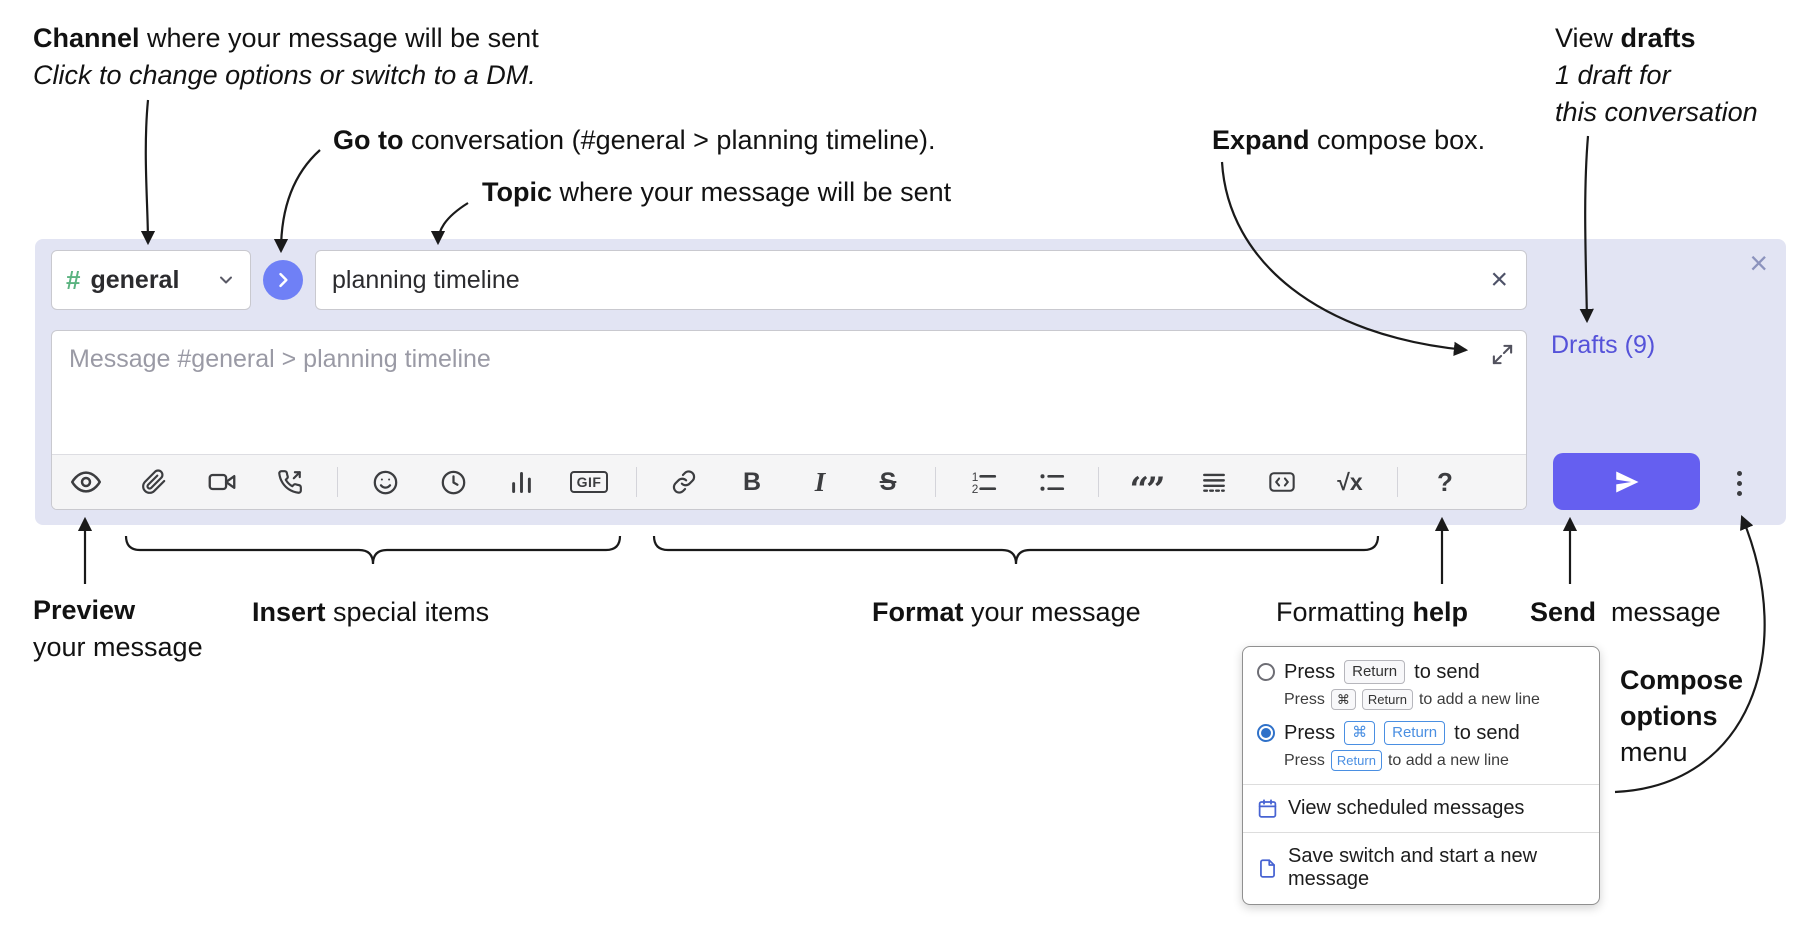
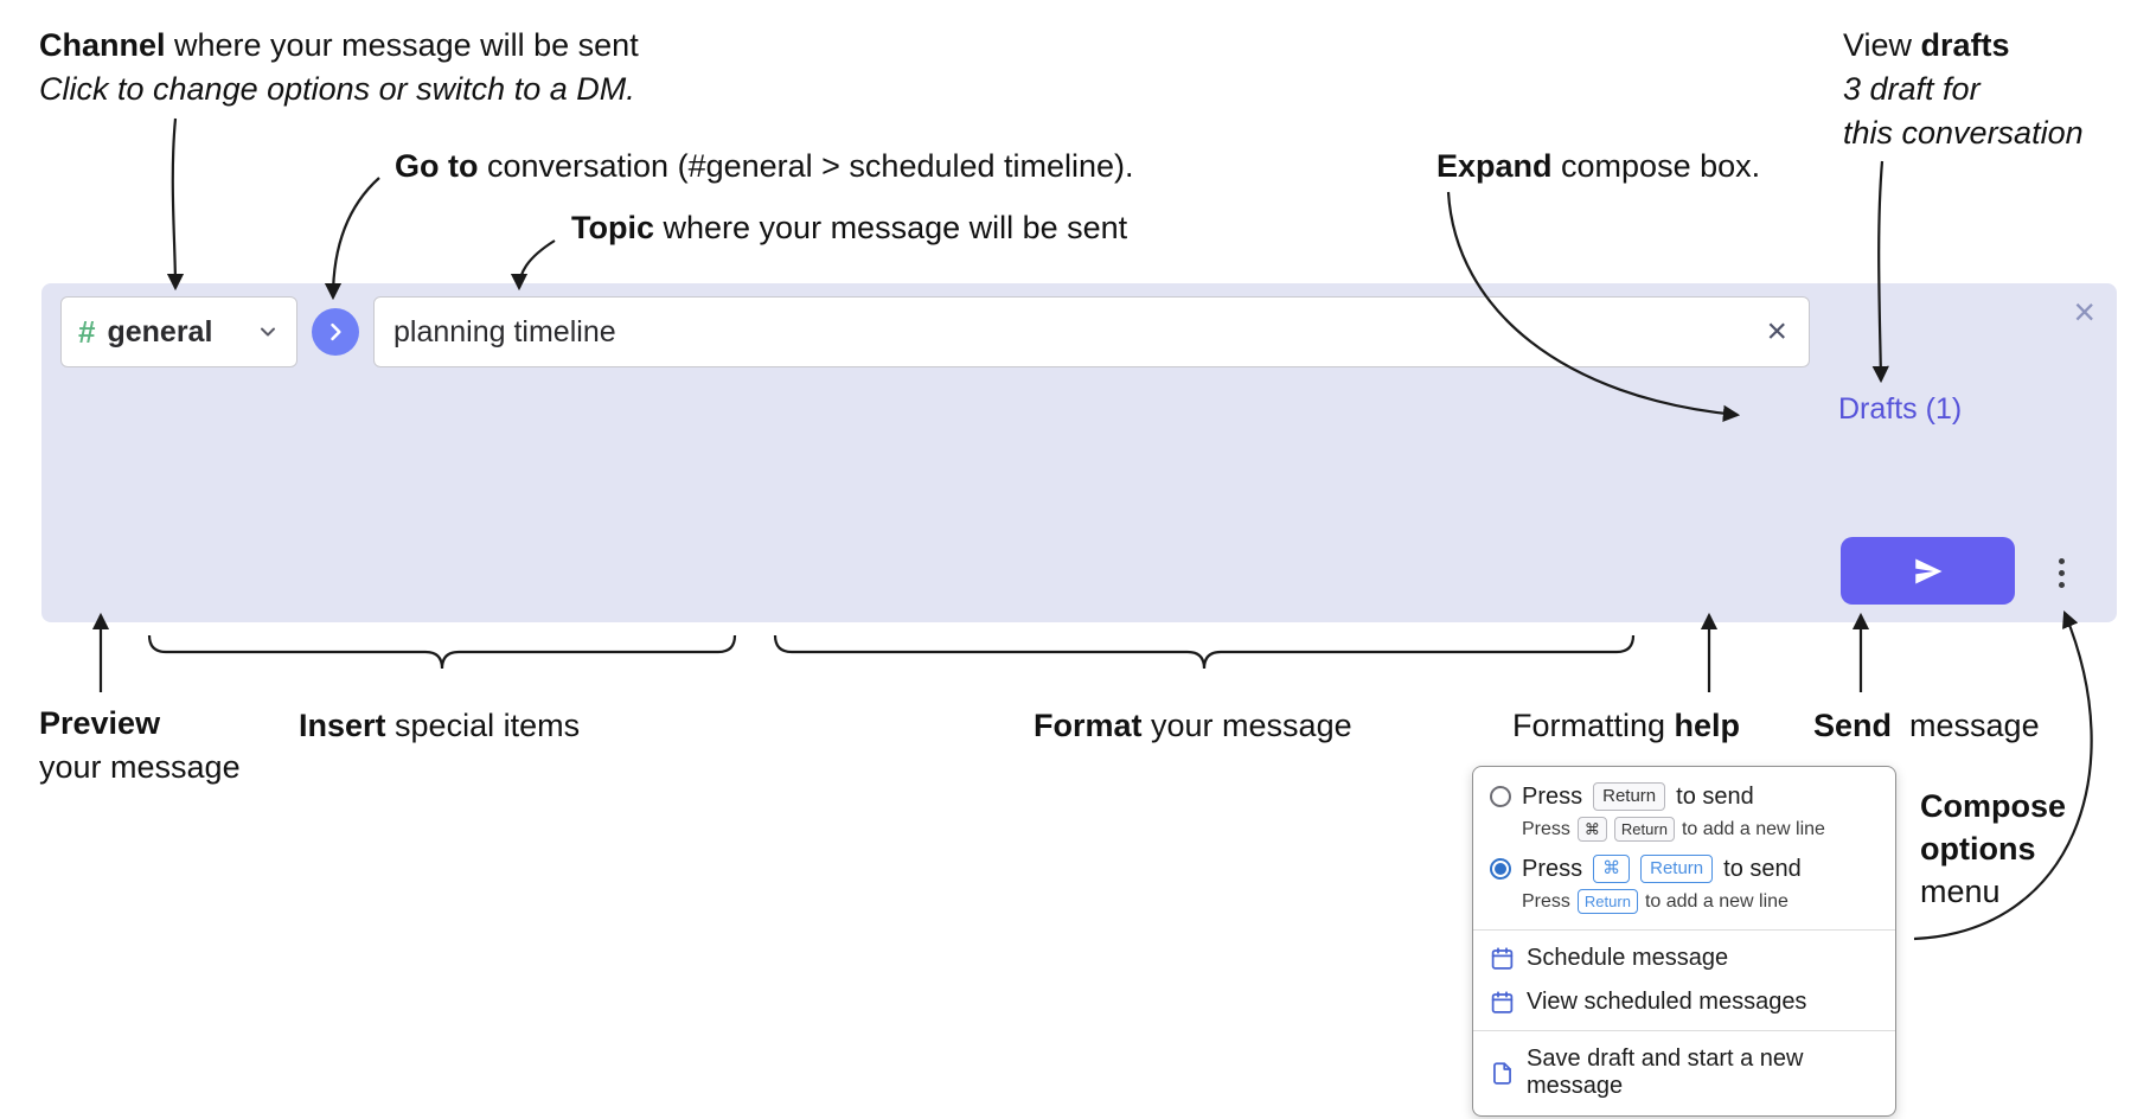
  Channel where your message will be sent
  Click to change options or switch to a DM.
- Go to conversation (#general > planning timeline).
+ Go to conversation (#general > scheduled timeline).
  Topic where your message will be sent
  Expand compose box.
  View drafts
- 1 draft for
+ 3 draft for
  this conversation
  Preview
  your message
  Insert special items
  Format your message
  Formatting help
  Send message
  Compose
  options
  menu
  #
  general
  planning timeline
  ×
  ×
- Drafts (9)
+ Drafts (1)
- Message #general > planning timeline
- GIF
- B
- I
- S
- 1
- 2
- “”
- √x
- ?
  Press
  Return
  to send
  Press
  ⌘
  Return
  to add a new line
  Press
  ⌘
  Return
  to send
  Press
  Return
  to add a new line
+ Schedule message
  View scheduled messages
- Save switch and start a new message
+ Save draft and start a new message
